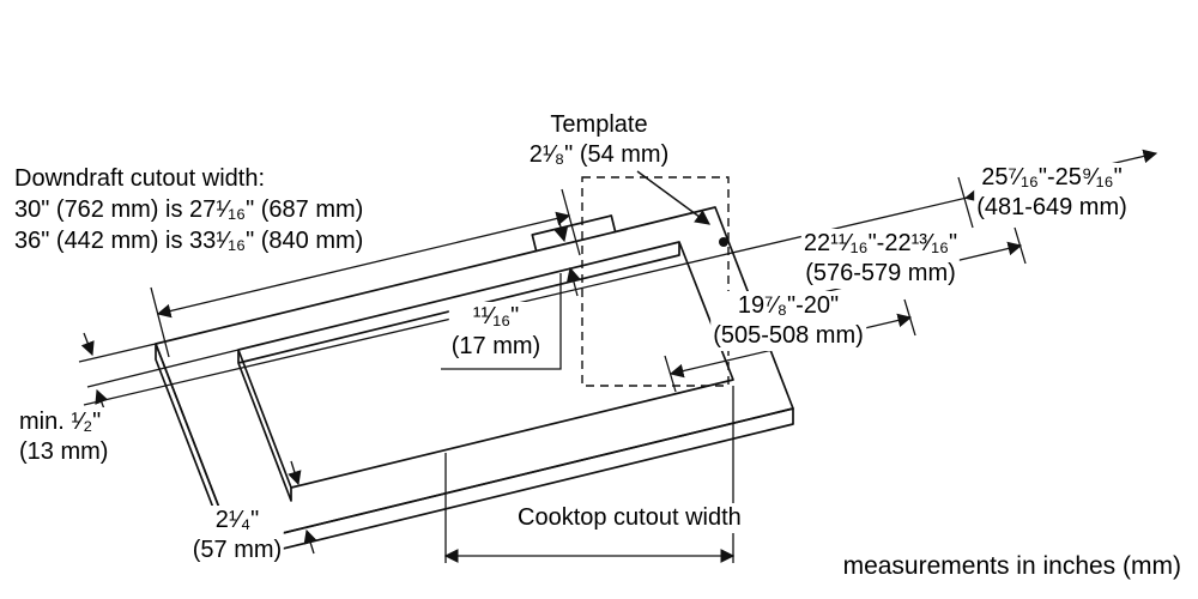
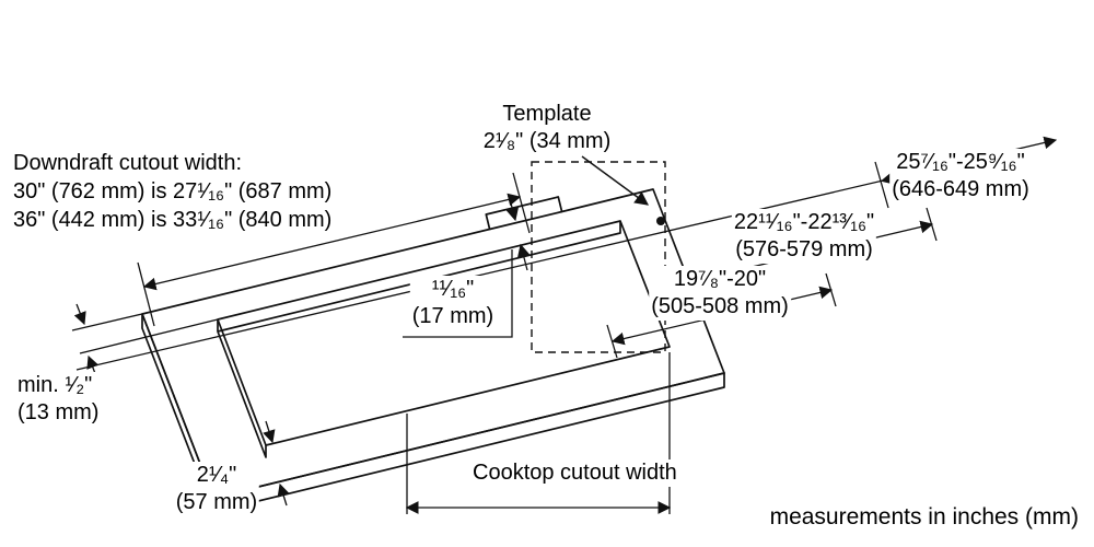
  Template
- 2¹⁄₈" (54 mm)
+ 2¹⁄₈" (34 mm)
  Downdraft cutout width:
  30" (762 mm) is 27¹⁄₁₆" (687 mm)
  36" (442 mm) is 33¹⁄₁₆" (840 mm)
  25⁷⁄₁₆"-25⁹⁄₁₆"
- (481-649 mm)
+ (646-649 mm)
  22¹¹⁄₁₆"-22¹³⁄₁₆"
  (576-579 mm)
  19⁷⁄₈"-20"
  (505-508 mm)
  ¹¹⁄₁₆"
  (17 mm)
  min. ¹⁄₂"
  (13 mm)
  2¹⁄₄"
  (57 mm)
  Cooktop cutout width
  measurements in inches (mm)
